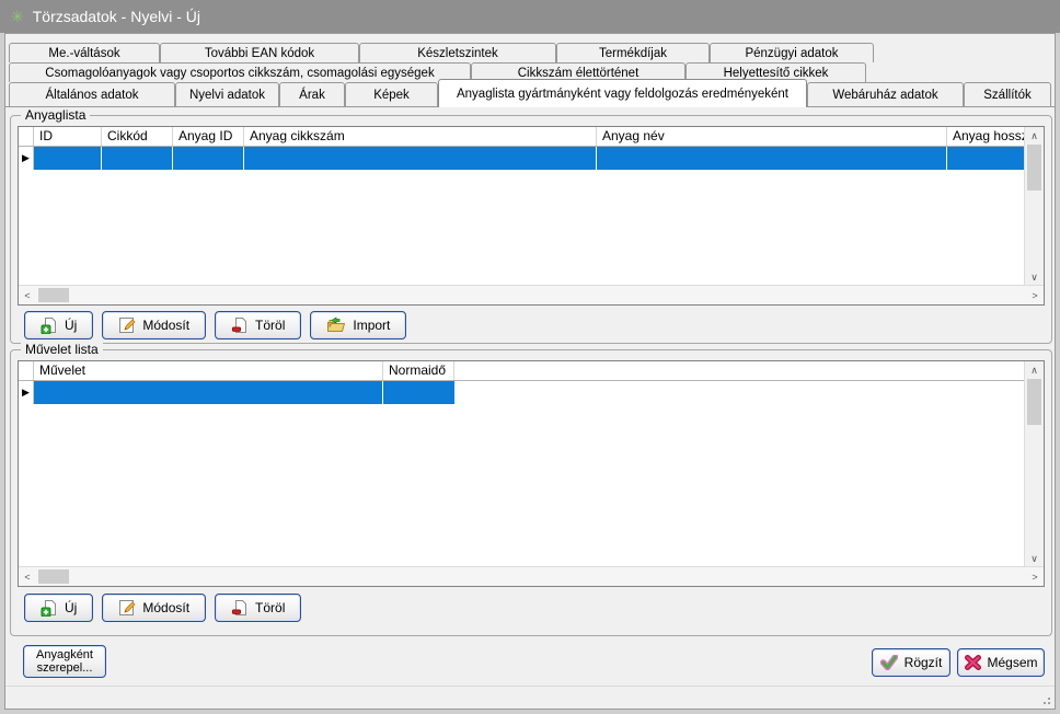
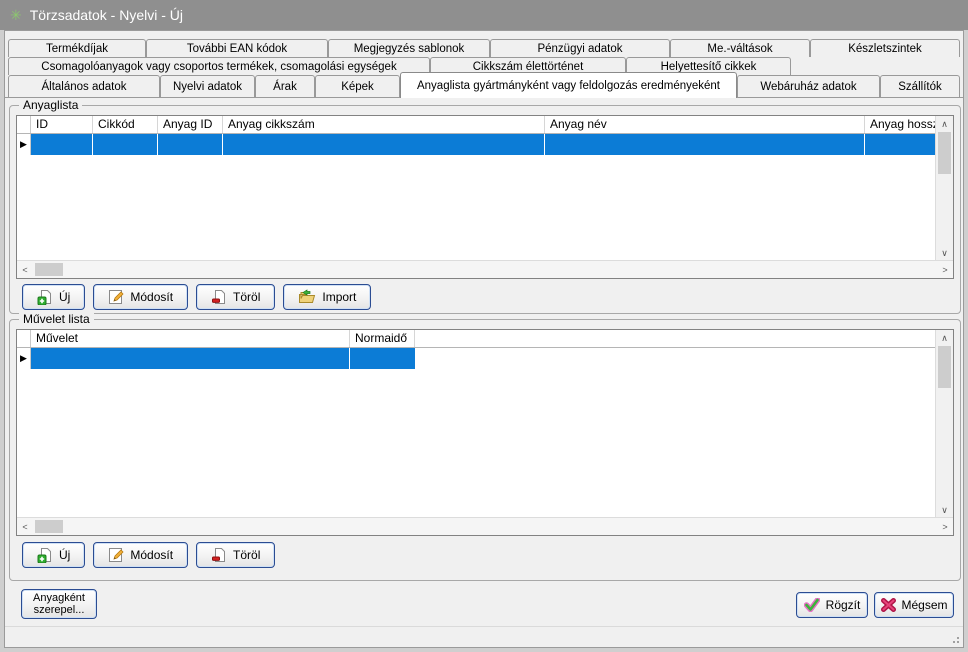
  ✳
  Törzsadatok - Nyelvi - Új
- Me.-váltások
+ Termékdíjak
  További EAN kódok
+ Megjegyzés sablonok
- Készletszintek
+ Pénzügyi adatok
- Termékdíjak
+ Me.-váltások
- Pénzügyi adatok
+ Készletszintek
- Csomagolóanyagok vagy csoportos cikkszám, csomagolási egységek
+ Csomagolóanyagok vagy csoportos termékek, csomagolási egységek
  Cikkszám élettörténet
  Helyettesítő cikkek
  Általános adatok
  Nyelvi adatok
  Árak
  Képek
  Anyaglista gyártmányként vagy feldolgozás eredményeként
  Webáruház adatok
  Szállítók
  Anyaglista
  ID
  Cikkód
  Anyag ID
  Anyag cikkszám
  Anyag név
  ▶
  ∧
  ∨
  <
  >
  Új
  Módosít
  Töröl
  Import
  Művelet lista
  Művelet
  Normaidő
  ▶
  ∧
  ∨
  <
  >
  Új
  Módosít
  Töröl
  Anyagként
  szerepel...
  Rögzít
  Mégsem
